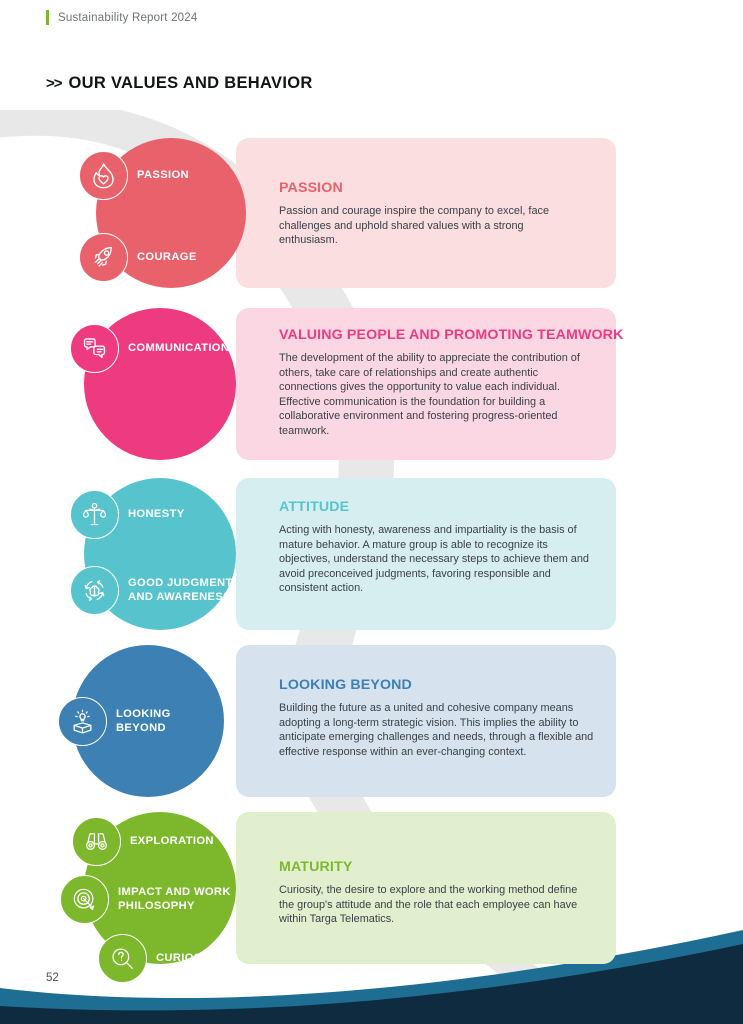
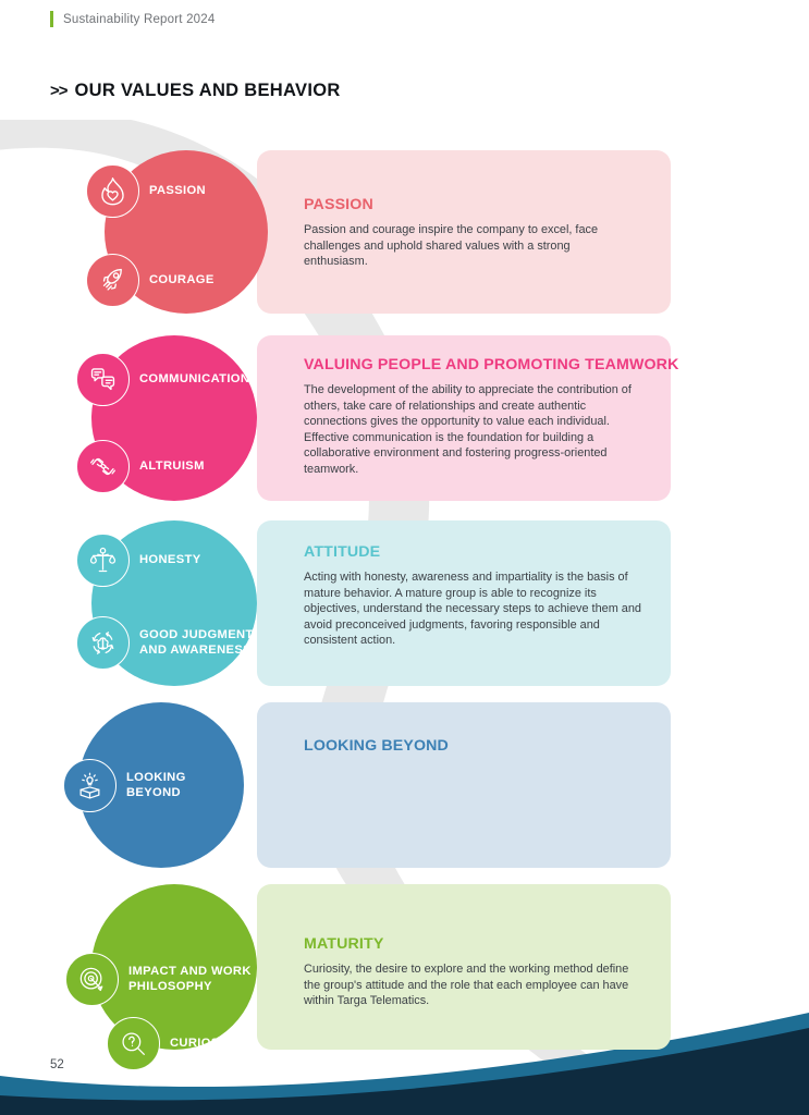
  Sustainability Report 2024
  >>
  OUR VALUES AND BEHAVIOR
  PASSION
  COURAGE
  PASSION
  Passion and courage inspire the company to excel, face challenges and uphold shared values with a strong enthusiasm.
  COMMUNICATION
+ ALTRUISM
  VALUING PEOPLE AND PROMOTING TEAMWORK
  The development of the ability to appreciate the contribution of others, take care of relationships and create authentic connections gives the opportunity to value each individual. Effective communication is the foundation for building a collaborative environment and fostering progress-oriented teamwork.
  HONESTY
  GOOD JUDGMENT
  AND AWARENESS
  ATTITUDE
  Acting with honesty, awareness and impartiality is the basis of mature behavior. A mature group is able to recognize its objectives, understand the necessary steps to achieve them and avoid preconceived judgments, favoring responsible and consistent action.
  LOOKING
  BEYOND
  LOOKING BEYOND
- Building the future as a united and cohesive company means adopting a long-term strategic vision. This implies the ability to anticipate emerging challenges and needs, through a flexible and effective response within an ever-changing context.
- EXPLORATION
  IMPACT AND WORK
  PHILOSOPHY
  CURIOSITY
  MATURITY
  Curiosity, the desire to explore and the working method define the group's attitude and the role that each employee can have within Targa Telematics.
  52
